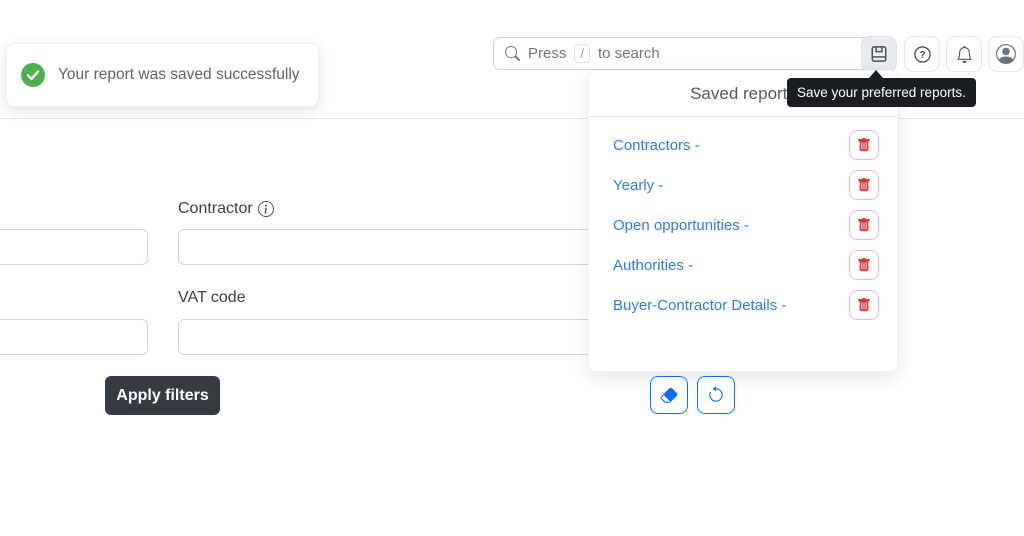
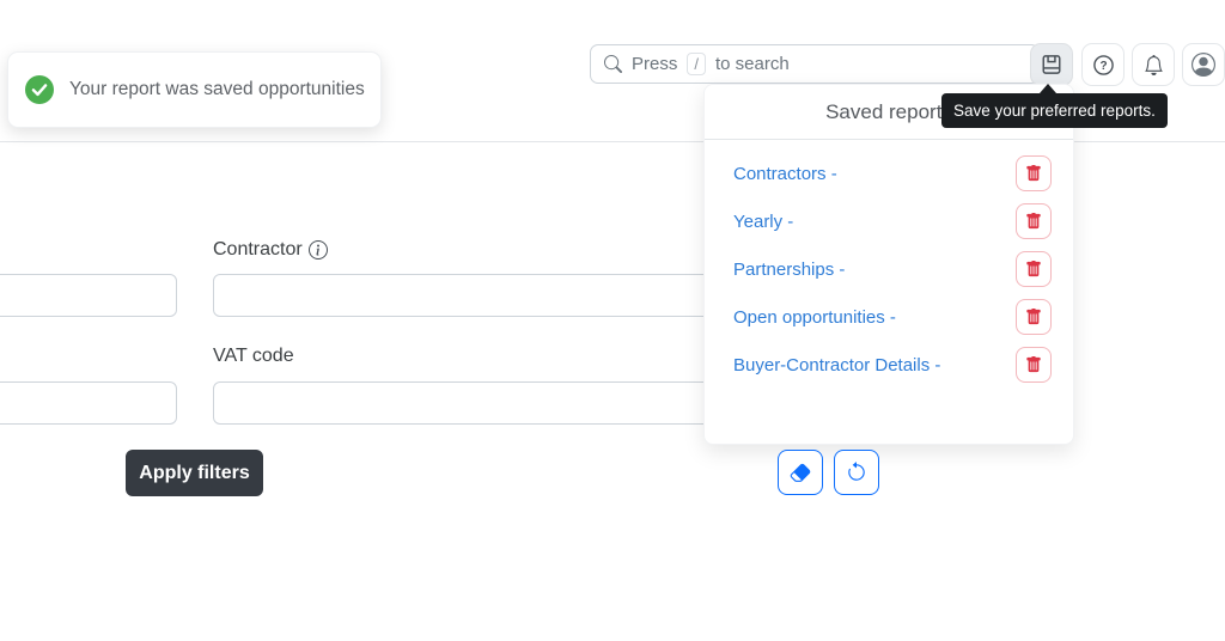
  Press
  /
  to search
  ?
- Your report was saved successfully
+ Your report was saved opportunities
  Contractor
  VAT code
  Apply filters
  Saved report
  Contractors -
  Yearly -
+ Partnerships -
  Open opportunities -
- Authorities -
  Buyer-Contractor Details -
  Save your preferred reports.
